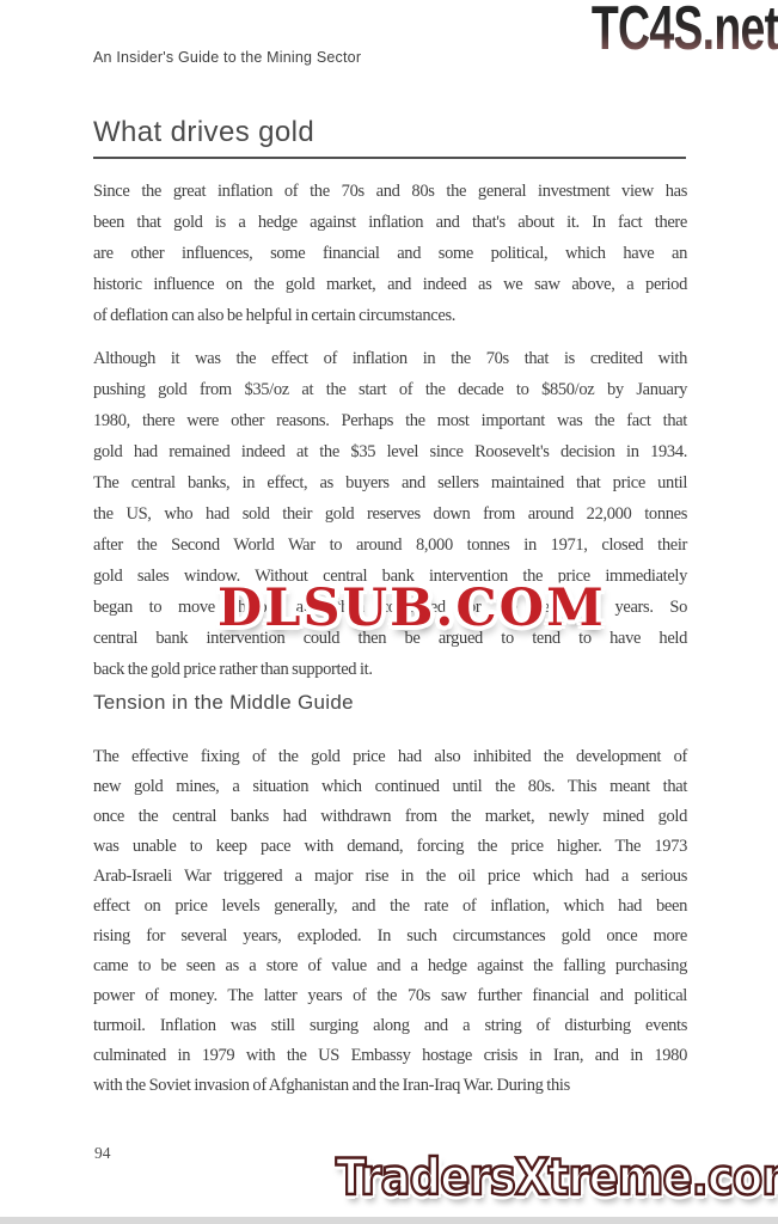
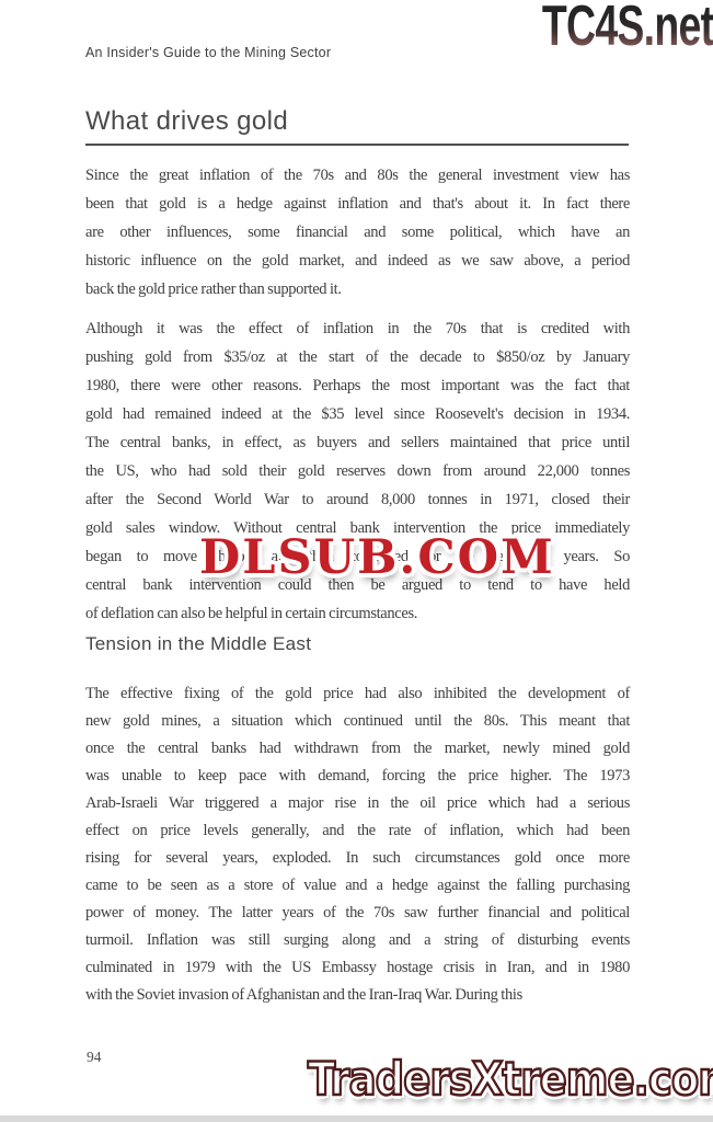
  TC4S.net
  An Insider's Guide to the Mining Sector
  What drives gold
  Since the great inflation of the 70s and 80s the general investment view has
  been that gold is a hedge against inflation and that's about it. In fact there
  are other influences, some financial and some political, which have an
  historic influence on the gold market, and indeed as we saw above, a period
- of deflation can also be helpful in certain circumstances.
+ back the gold price rather than supported it.
  Although it was the effect of inflation in the 70s that is credited with
  pushing gold from $35/oz at the start of the decade to $850/oz by January
  1980, there were other reasons. Perhaps the most important was the fact that
  gold had remained indeed at the $35 level since Roosevelt's decision in 1934.
  The central banks, in effect, as buyers and sellers maintained that price until
  the US, who had sold their gold reserves down from around 22,000 tonnes
  after the Second World War to around 8,000 tonnes in 1971, closed their
  gold sales window. Without central bank intervention the price immediately
  began to move sharply and then continued for the next ten years. So
  central bank intervention could then be argued to tend to have held
- back the gold price rather than supported it.
+ of deflation can also be helpful in certain circumstances.
  DLSUB.COM
- Tension in the Middle Guide
+ Tension in the Middle East
  The effective fixing of the gold price had also inhibited the development of
  new gold mines, a situation which continued until the 80s. This meant that
  once the central banks had withdrawn from the market, newly mined gold
  was unable to keep pace with demand, forcing the price higher. The 1973
  Arab-Israeli War triggered a major rise in the oil price which had a serious
  effect on price levels generally, and the rate of inflation, which had been
  rising for several years, exploded. In such circumstances gold once more
  came to be seen as a store of value and a hedge against the falling purchasing
  power of money. The latter years of the 70s saw further financial and political
  turmoil. Inflation was still surging along and a string of disturbing events
  culminated in 1979 with the US Embassy hostage crisis in Iran, and in 1980
  with the Soviet invasion of Afghanistan and the Iran-Iraq War. During this
  94
  TradersXtreme.co
